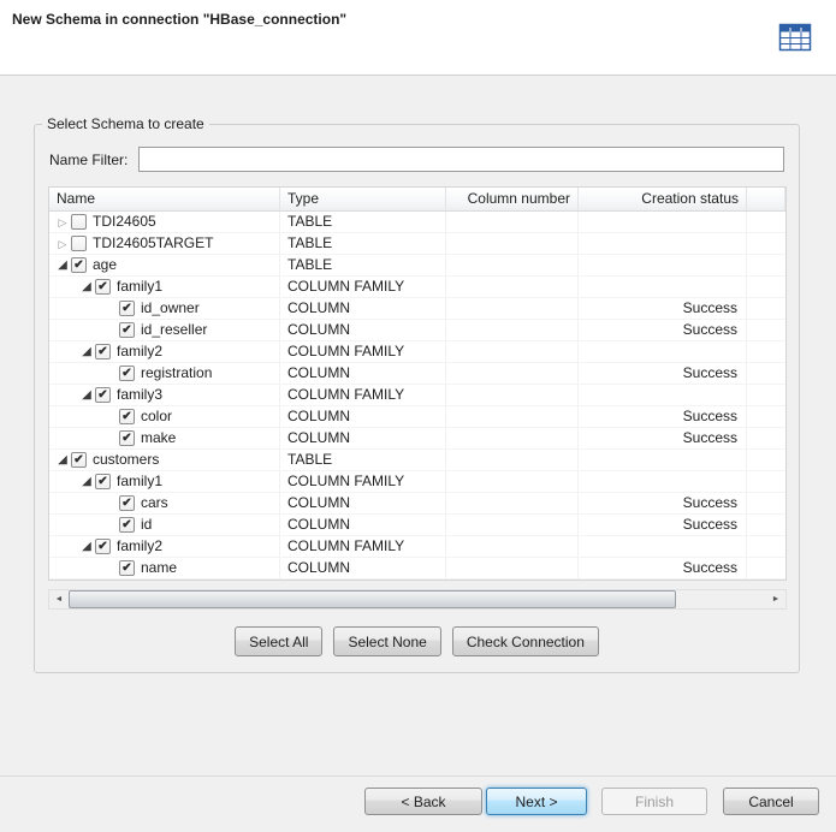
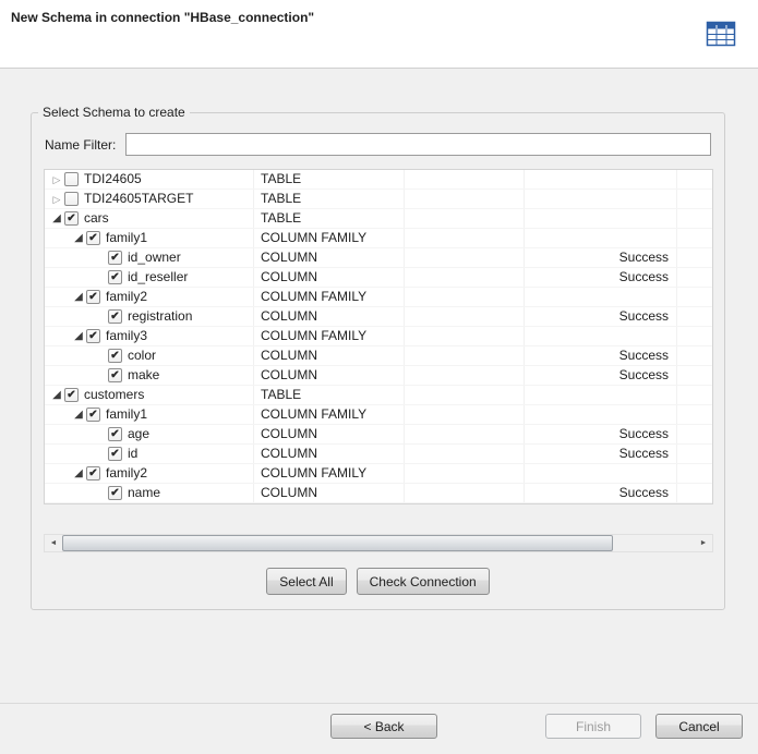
  New Schema in connection "HBase_connection"
  Select Schema to create
  Name Filter:
- Name
- Type
- Column number
- Creation status
  ▷
  TDI24605
  TABLE
  ▷
  TDI24605TARGET
  TABLE
  ◢
  ✔
- age
+ cars
  TABLE
  ◢
  ✔
  family1
  COLUMN FAMILY
  ✔
  id_owner
  COLUMN
  Success
  ✔
  id_reseller
  COLUMN
  Success
  ◢
  ✔
  family2
  COLUMN FAMILY
  ✔
  registration
  COLUMN
  Success
  ◢
  ✔
  family3
  COLUMN FAMILY
  ✔
  color
  COLUMN
  Success
  ✔
  make
  COLUMN
  Success
  ◢
  ✔
  customers
  TABLE
  ◢
  ✔
  family1
  COLUMN FAMILY
  ✔
- cars
+ age
  COLUMN
  Success
  ✔
  id
  COLUMN
  Success
  ◢
  ✔
  family2
  COLUMN FAMILY
  ✔
  name
  COLUMN
  Success
  Select All
- Select None
  Check Connection
  < Back
- Next >
  Finish
  Cancel
